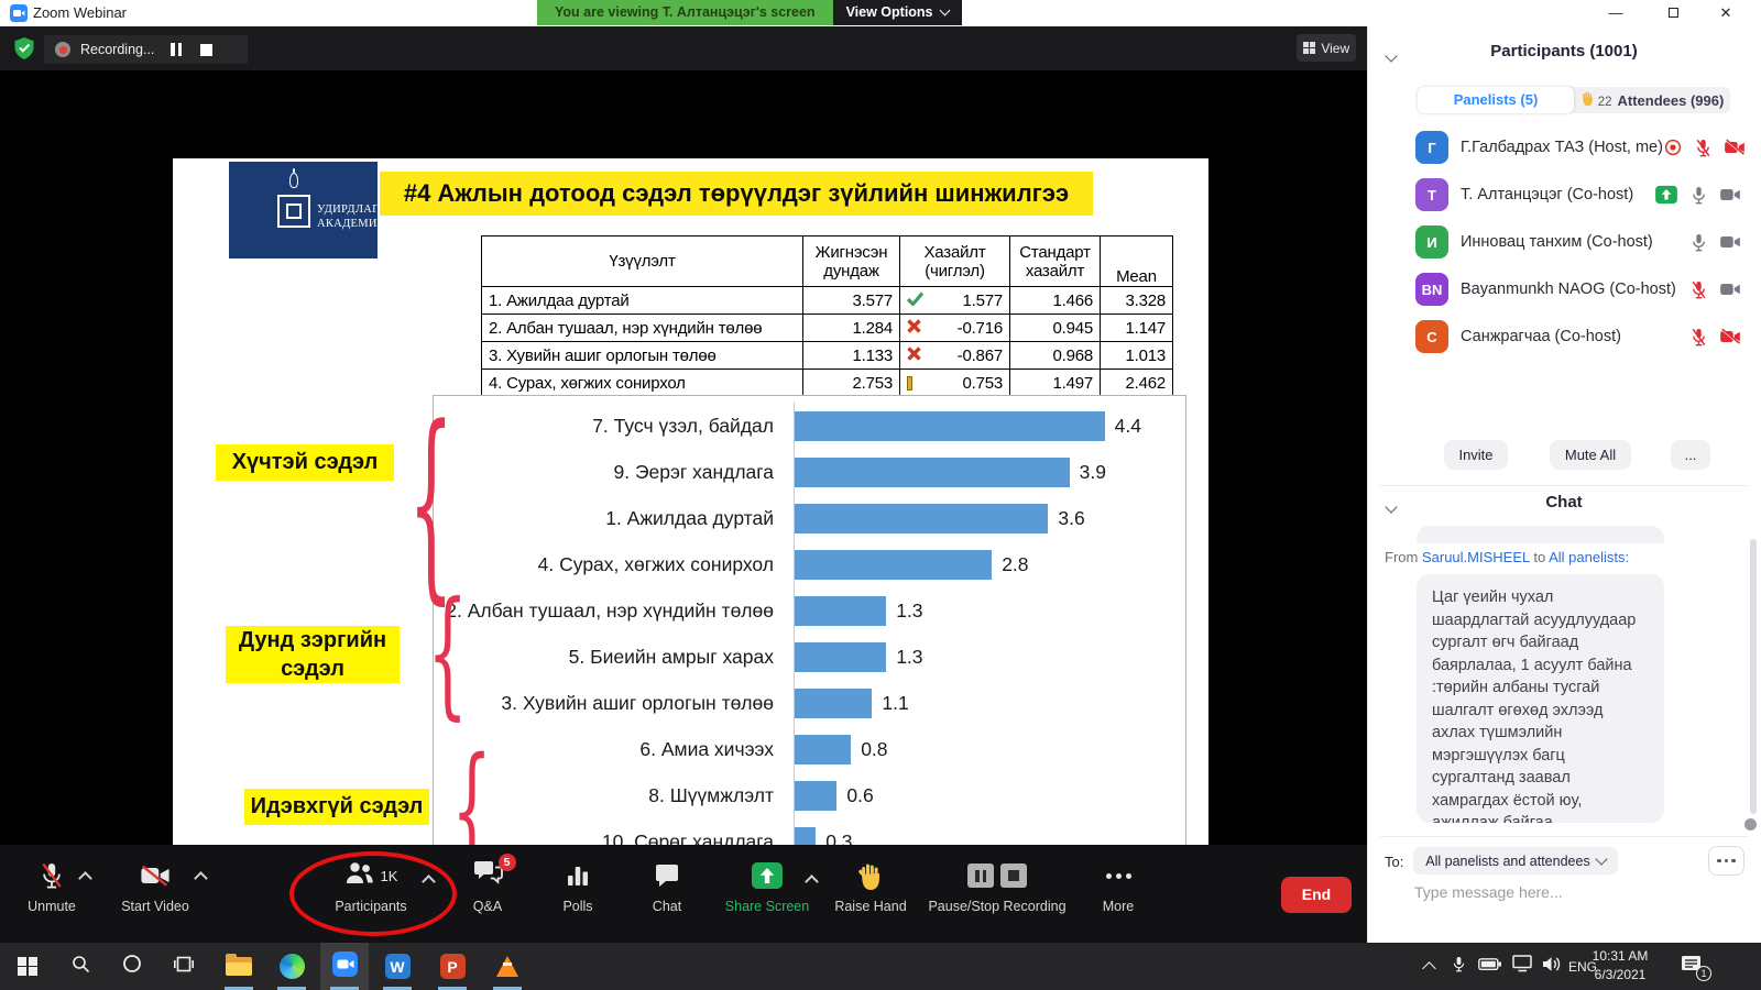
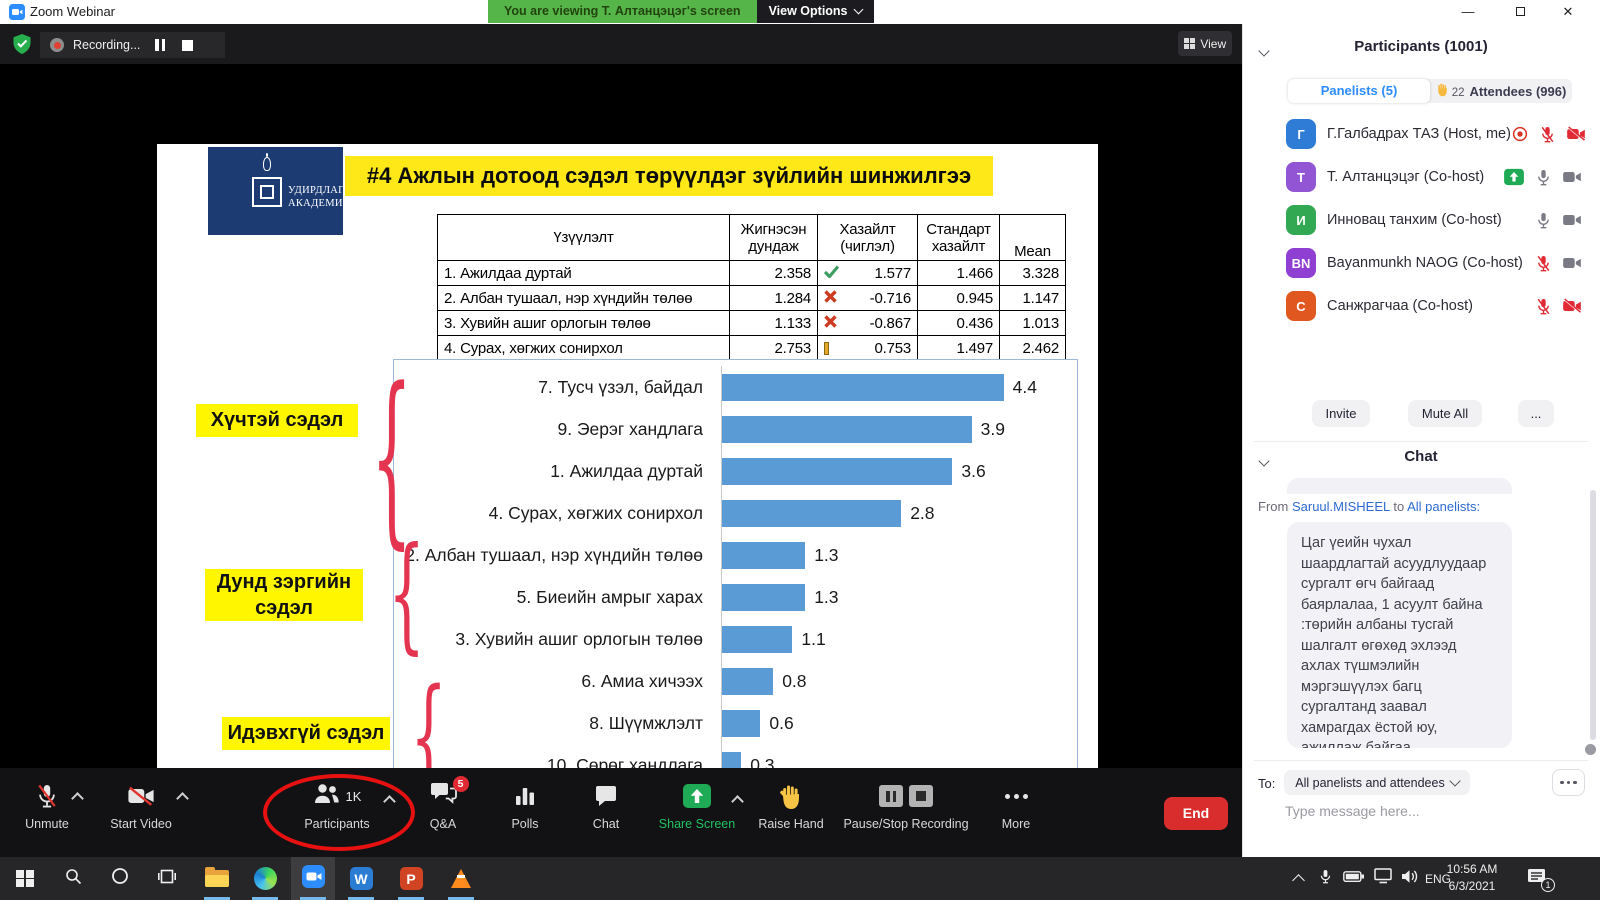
  Zoom Webinar
  —
  ✕
  You are viewing Т. Алтанцэцэг's screen
  View Options
  Recording...
  View
  УДИРДЛАГ
  АКАДЕМИ
  #4 Ажлын дотоод сэдэл төрүүлдэг зүйлийн шинжилгээ
  Үзүүлэлт	Жигнэсэндундаж	Хазайлт(чиглэл)	Стандартхазайлт	Mean
- 1. Ажилдаа дуртай	3.577	1.577	1.466	3.328
+ 1. Ажилдаа дуртай	2.358	1.577	1.466	3.328
  2. Албан тушаал, нэр хүндийн төлөө	1.284	-0.716	0.945	1.147
- 3. Хувийн ашиг орлогын төлөө	1.133	-0.867	0.968	1.013
+ 3. Хувийн ашиг орлогын төлөө	1.133	-0.867	0.436	1.013
  4. Сурах, хөгжих сонирхол	2.753	0.753	1.497	2.462
  Хүчтэй сэдэл
  Дунд зэргийн сэдэл
  Идэвхгүй сэдэл
  {
  {
  {
  7. Тусч үзэл, байдал
  4.4
  9. Эерэг хандлага
  3.9
  1. Ажилдаа дуртай
  3.6
  4. Сурах, хөгжих сонирхол
  2.8
  2. Албан тушаал, нэр хүндийн төлөө
  1.3
  5. Биеийн амрыг харах
  1.3
  3. Хувийн ашиг орлогын төлөө
  1.1
  6. Амиа хичээх
  0.8
  8. Шүүмжлэлт
  0.6
  10. Сөрөг хандлага
  0.3
  Unmute
  Start Video
  1K
  Participants
  5
  Q&A
  Polls
  Chat
  Share Screen
  Raise Hand
  Pause/Stop Recording
  More
  End
  Participants (1001)
  Panelists (5)
  22
  Attendees (996)
  Г
  Г.Галбадрах ТАЗ (Host, me)
  Т
  Т. Алтанцэцэг (Co-host)
  И
  Инновац танхим (Co-host)
  BN
  Bayanmunkh NAOG (Co-host)
  С
  Санжрагчаа (Co-host)
  Invite
  Mute All
  ...
  Chat
  From Saruul.MISHEEL to All panelists:
  Цаг үеийн чухал шаардлагтай асуудлуудаар сургалт өгч байгаад баярлалаа, 1 асуулт байна :төрийн албаны тусгай шалгалт өгөхөд эхлээд ахлах түшмэлийн мэргэшүүлэх багц сургалтанд заавал хамрагдах ёстой юу,
  To:
  All panelists and attendees
  Type message here...
  W
  P
  ENG
- 10:31 AM
+ 10:56 AM
  6/3/2021
  1
